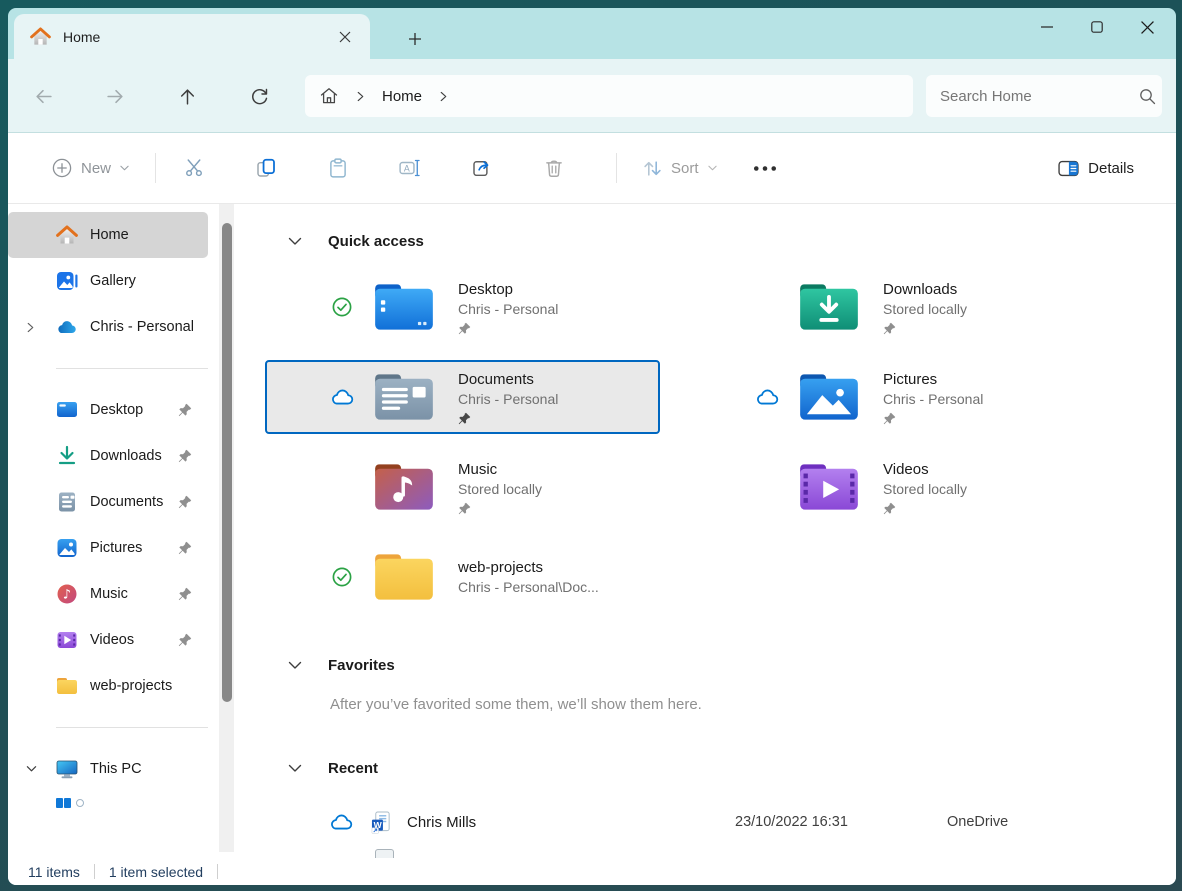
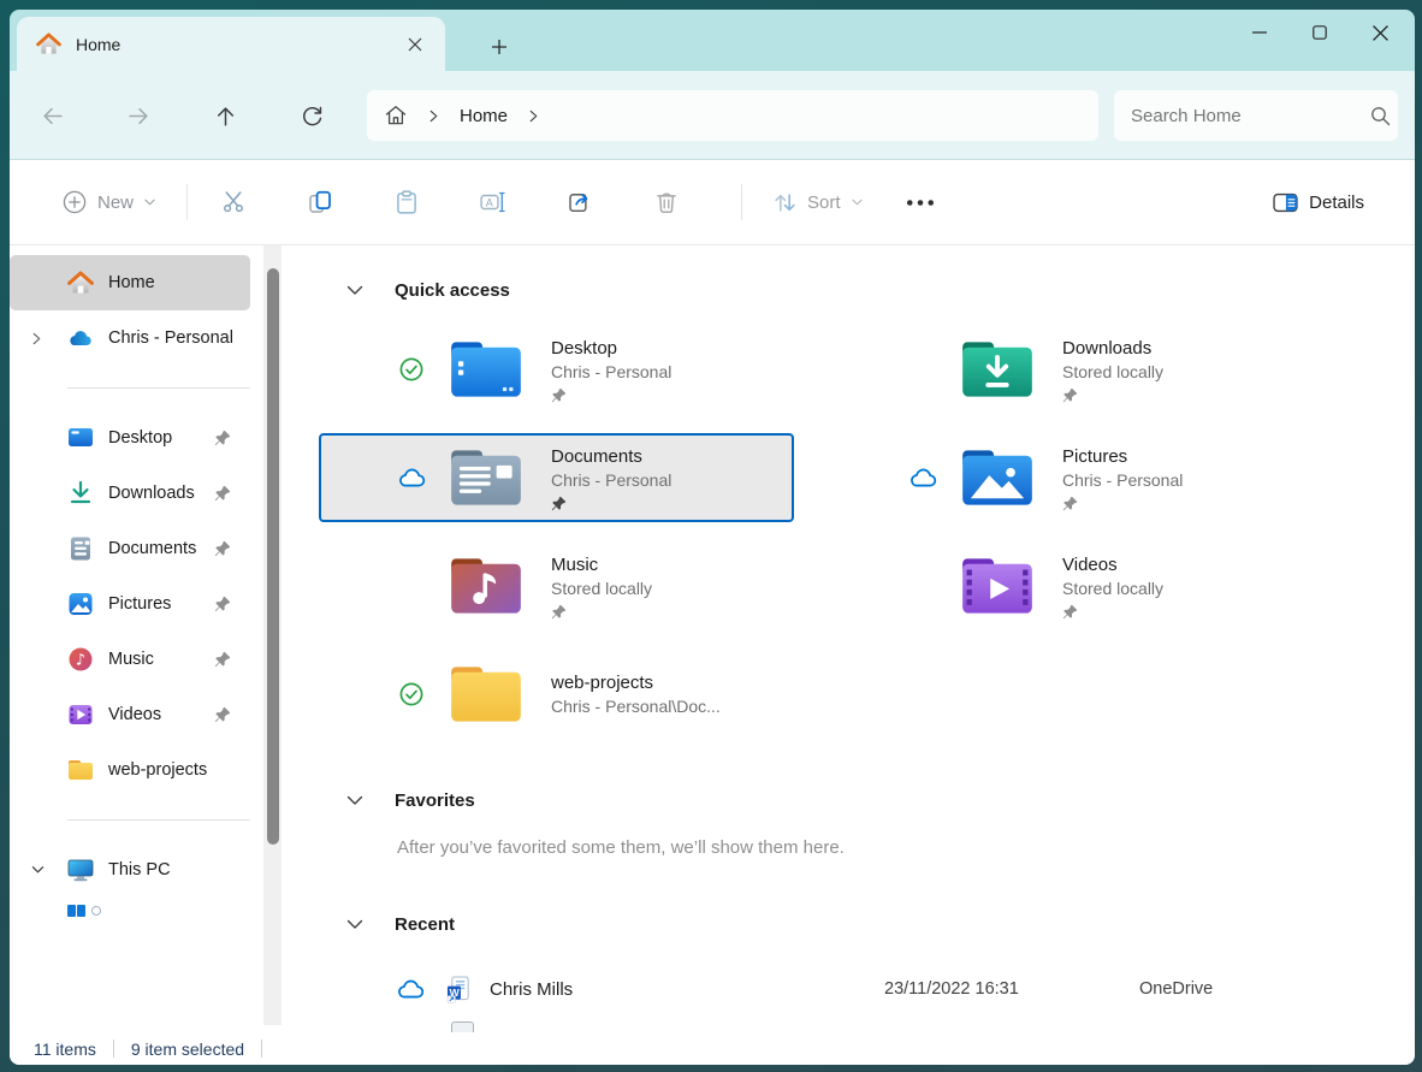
  Home
  Home
  Search Home
  New
  A
  Sort
  Details
  Home
- Gallery
  Chris - Personal
  Desktop
  Downloads
  Documents
  Pictures
  ♪
  Music
  Videos
  web-projects
  This PC
  Quick access
  Desktop
  Chris - Personal
  Downloads
  Stored locally
  Documents
  Chris - Personal
  Pictures
  Chris - Personal
  Music
  Stored locally
  Videos
  Stored locally
  web-projects
  Chris - Personal\Doc...
  Favorites
  After you’ve favorited some them, we’ll show them here.
  Recent
  W
  Chris Mills
- 23/10/2022 16:31
+ 23/11/2022 16:31
  OneDrive
  11 items
- 1 item selected
+ 9 item selected
